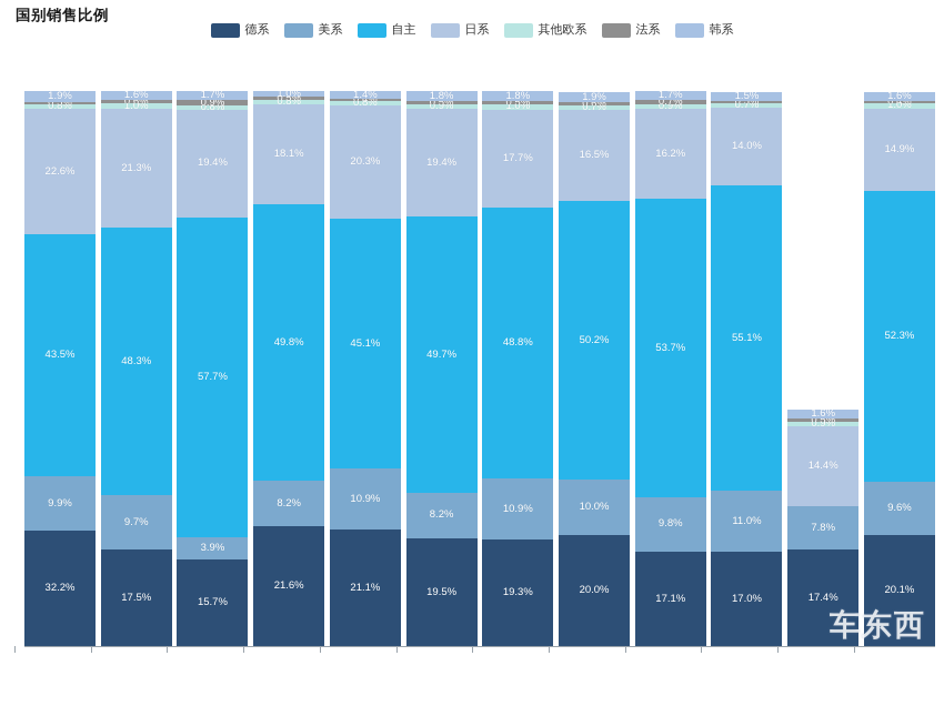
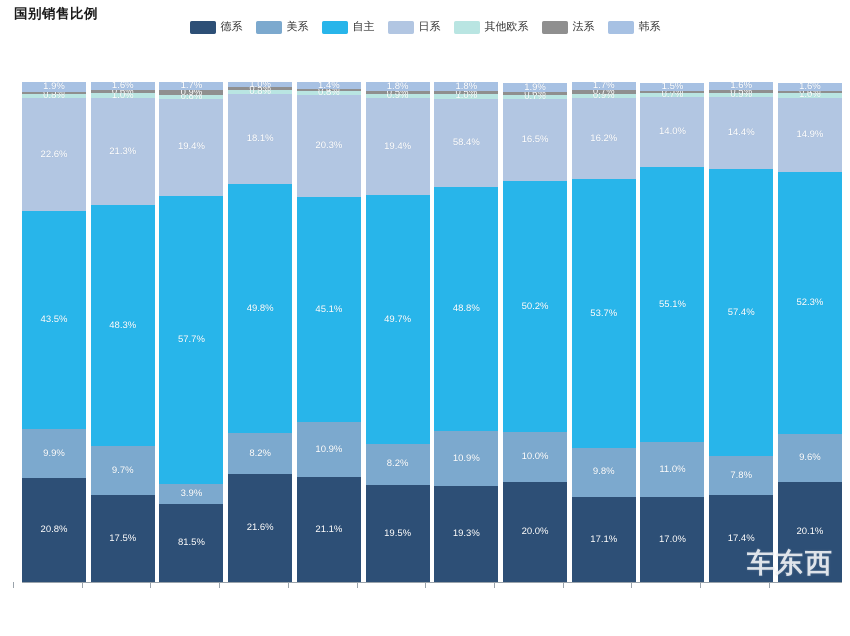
  国别销售比例
  德系
  美系
  自主
  日系
  其他欧系
  法系
  韩系
- 32.2%
+ 20.8%
  9.9%
  43.5%
  22.6%
  0.8%
  0.5%
  1.9%
  17.5%
  9.7%
  48.3%
  21.3%
  1.0%
  0.6%
  1.6%
- 15.7%
+ 81.5%
  3.9%
  57.7%
  19.4%
  0.8%
  0.9%
  1.7%
  21.6%
  8.2%
  49.8%
  18.1%
  0.8%
  0.5%
  1.0%
  21.1%
  10.9%
  45.1%
  20.3%
  0.8%
  0.4%
  1.4%
  19.5%
  8.2%
  49.7%
  19.4%
  0.9%
  0.5%
  1.8%
  19.3%
  10.9%
  48.8%
- 17.7%
+ 58.4%
  1.0%
  0.5%
  1.8%
  20.0%
  10.0%
  50.2%
  16.5%
  0.7%
  0.6%
  1.9%
  17.1%
  9.8%
  53.7%
  16.2%
  0.9%
  0.7%
  1.7%
  17.0%
  11.0%
  55.1%
  14.0%
  0.7%
  0.5%
  1.5%
  17.4%
  7.8%
+ 57.4%
  14.4%
  0.9%
  0.5%
  1.6%
  20.1%
  9.6%
  52.3%
  14.9%
  1.0%
  0.4%
  1.6%
  车东西
